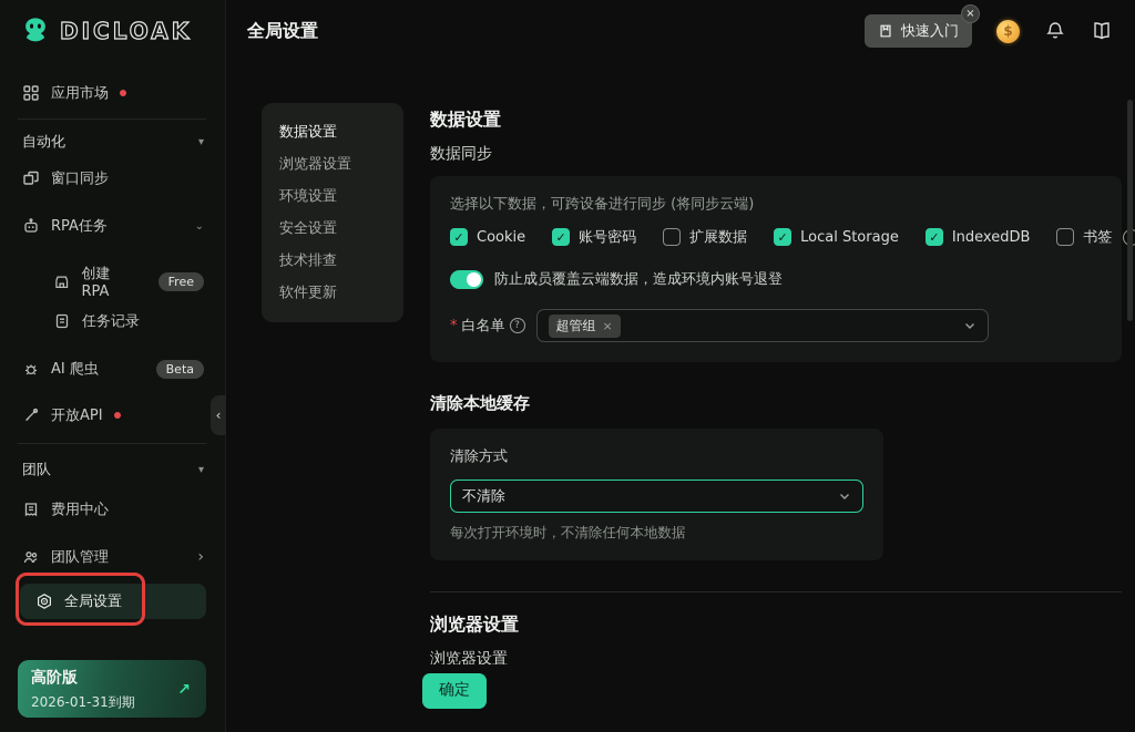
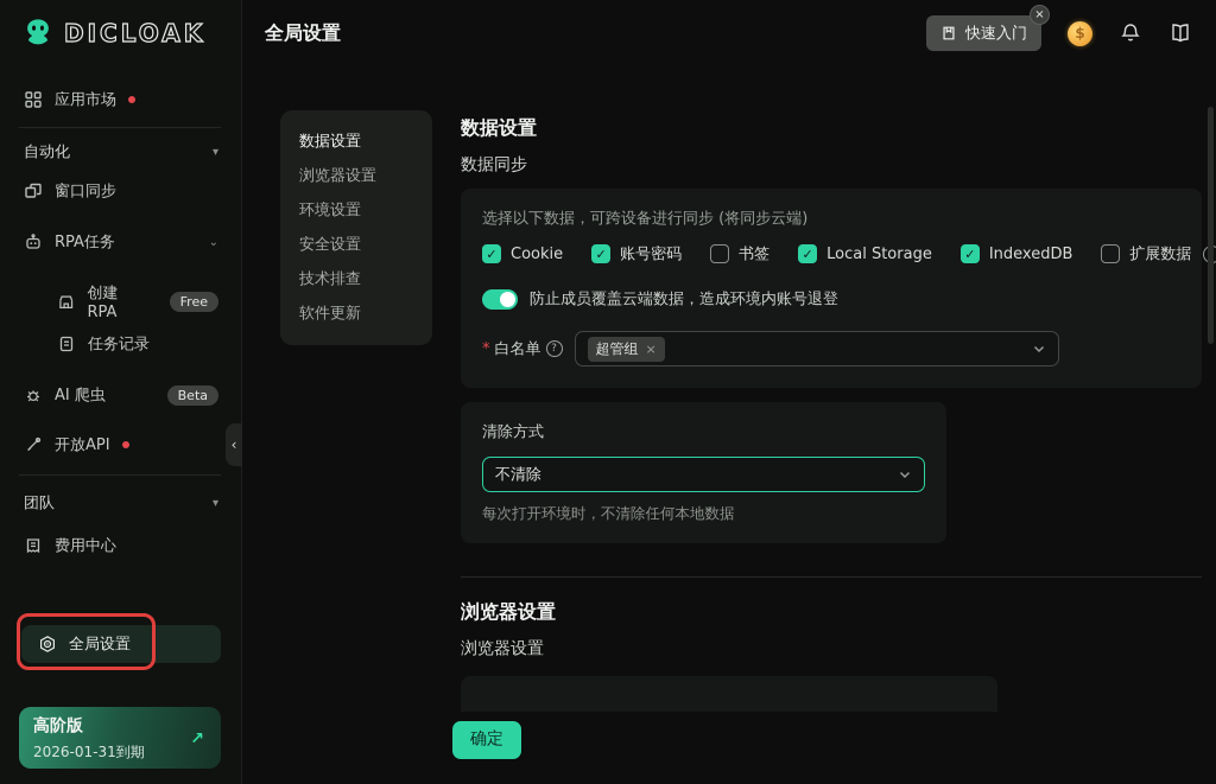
  DICLOAK
  应用市场
  自动化
  ▾
  窗口同步
  RPA任务
  ⌄
  创建RPA
  Free
  任务记录
  AI 爬虫
  Beta
  开放API
  团队
  ▾
  费用中心
- 团队管理
- ›
  全局设置
  高阶版
  2026-01-31到期
  ↗
  ‹
  全局设置
  快速入门
  ×
  $
  数据设置
  浏览器设置
  环境设置
  安全设置
  技术排查
  软件更新
  数据设置
  数据同步
  选择以下数据，可跨设备进行同步 (将同步云端)
  ✓
  Cookie
  ✓
  账号密码
- 扩展数据
+ 书签
  ✓
  Local Storage
  ✓
  IndexedDB
- 书签
+ 扩展数据
  防止成员覆盖云端数据，造成环境内账号退登
  *
  白名单
  ?
  超管组
  ×
- 清除本地缓存
  清除方式
  不清除
  每次打开环境时，不清除任何本地数据
  浏览器设置
  浏览器设置
  确定
